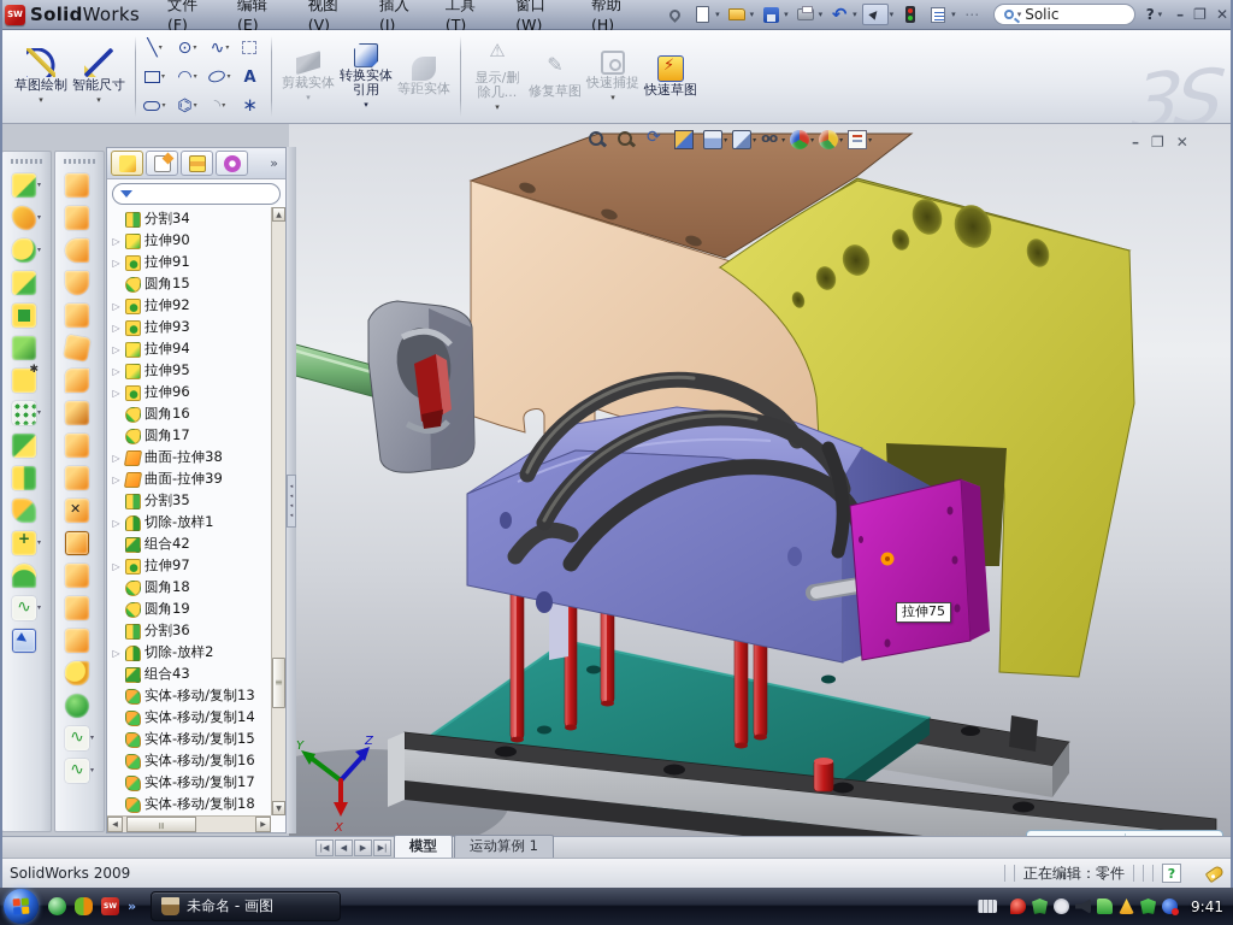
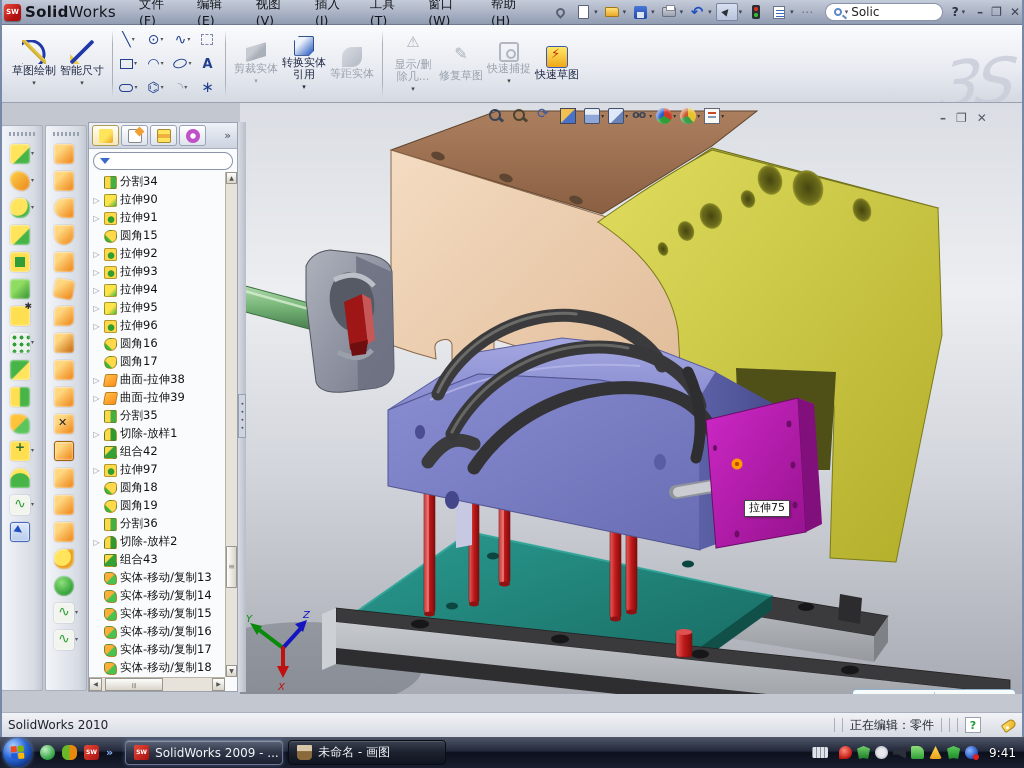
  SW
  SolidWorks
  文件(F)
  编辑(E)
  视图(V)
  插入(I)
  工具(T)
  窗口(W)
  帮助(H)
  ▾
  ▾
  ▾
  ▾
  ↶
  ▾
  ▾
  ▾
  ⋯
  ▾
  Solic
  ?
  ▾
  –
  ❐
  ✕
  草图绘制
  ▾
  智能尺寸
  ▾
  剪裁实体
  ▾
  转换实体引用
  ▾
  等距实体
  ⚠
  显示/删除几...
  ▾
  ✎
  修复草图
  快速捕捉
  ▾
  快速草图
  Y
  Z
  X
  –
  ❐
  ✕
  拉伸75
  »
  分割34
  ▷
  拉伸90
  ▷
  拉伸91
  圆角15
  ▷
  拉伸92
  ▷
  拉伸93
  ▷
  拉伸94
  ▷
  拉伸95
  ▷
  拉伸96
  圆角16
  圆角17
  ▷
  曲面-拉伸38
  ▷
  曲面-拉伸39
  分割35
  ▷
  切除-放样1
  组合42
  ▷
  拉伸97
  圆角18
  圆角19
  分割36
  ▷
  切除-放样2
  组合43
  实体-移动/复制13
  实体-移动/复制14
  实体-移动/复制15
  实体-移动/复制16
  实体-移动/复制17
  实-移动/复制18
- |◀
- ◀
- ▶
- ▶|
- 模型
- 运动算例 1
- SolidWorks 2009
+ SolidWorks 2010
  正在编辑：零件
  ?
  »
+ SolidWorks 2009 - ...
  未命名 - 画图
  9:41
